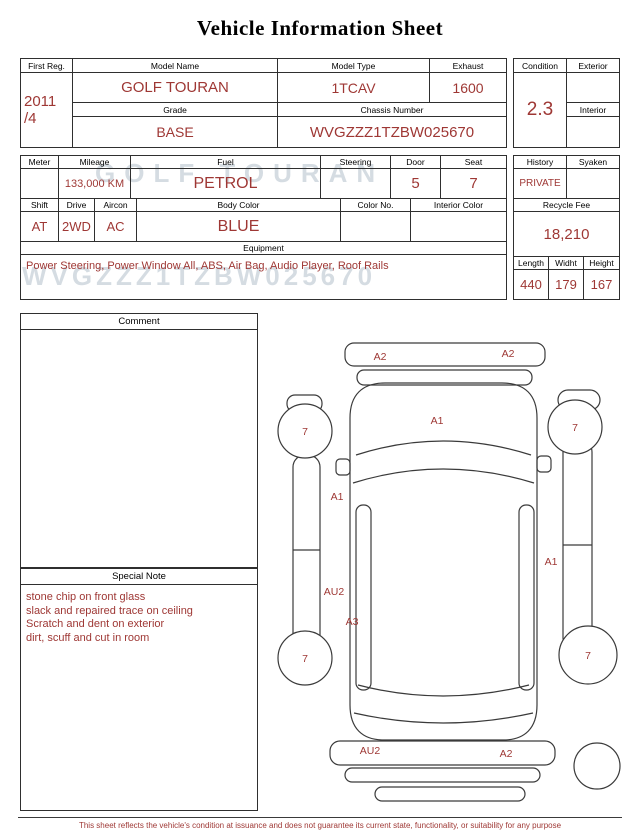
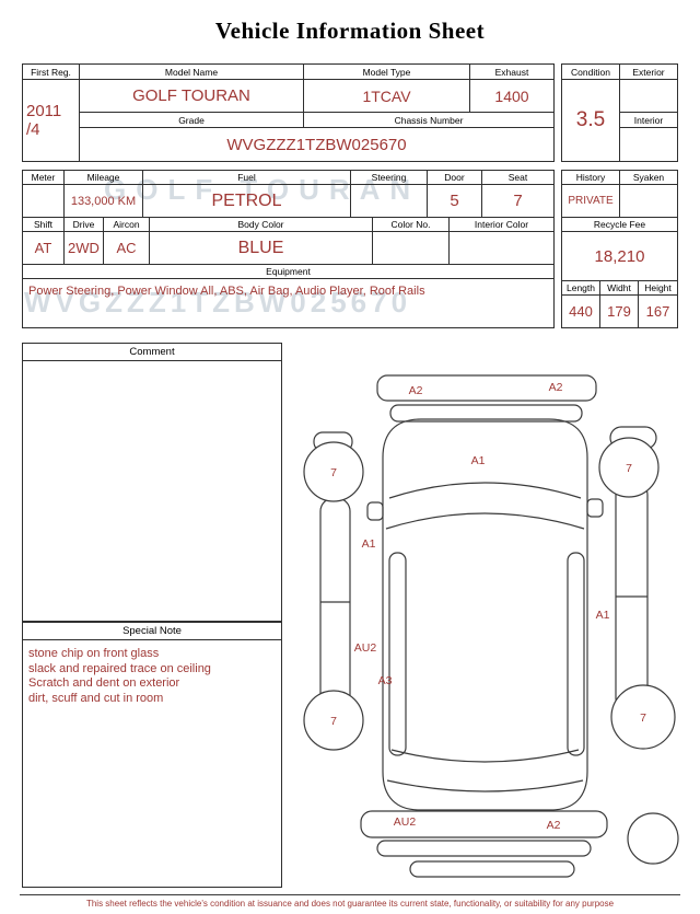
  Vehicle Information Sheet
  GOLF TOURAN
  WVGZZZ1TZBW025670
  First Reg.
  2011
  /4
  Model Name
  Model Type
  Exhaust
  GOLF TOURAN
  1TCAV
- 1600
+ 1400
  Grade
  Chassis Number
- BASE
  WVGZZZ1TZBW025670
  Condition
- 2.3
+ 3.5
  Exterior
  Interior
  Meter
  Mileage
  Fuel
  Steering
  Door
  Seat
  133,000 KM
  PETROL
  5
  7
  Shift
  Drive
  Aircon
  Body Color
  Color No.
  Interior Color
  AT
  2WD
  AC
  BLUE
  Equipment
  Power Steering, Power Window All, ABS, Air Bag, Audio Player, Roof Rails
  History
  Syaken
  PRIVATE
  Recycle Fee
  18,210
  Length
  Widht
  Height
  440
  179
  167
  Comment
  Special Note
  stone chip on front glass
  slack and repaired trace on ceiling
  Scratch and dent on exterior
  dirt, scuff and cut in room
  A2
  A2
  7
  A1
  7
  A1
  A1
  AU2
  A3
  7
  7
  AU2
  A2
  This sheet reflects the vehicle's condition at issuance and does not guarantee its current state, functionality, or suitability for any purpose
